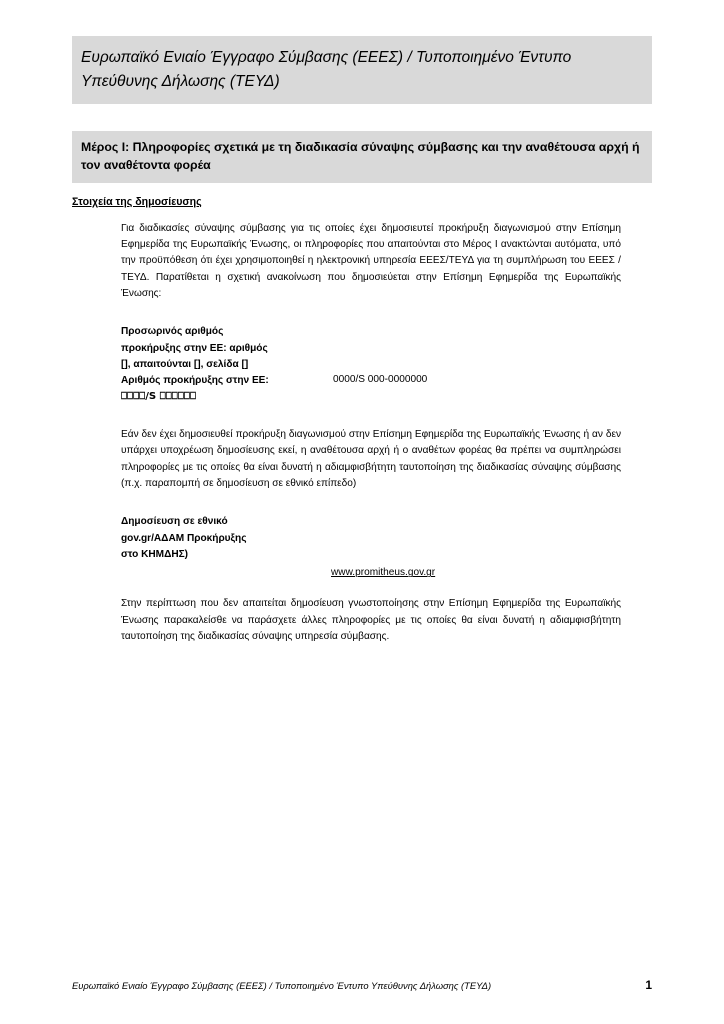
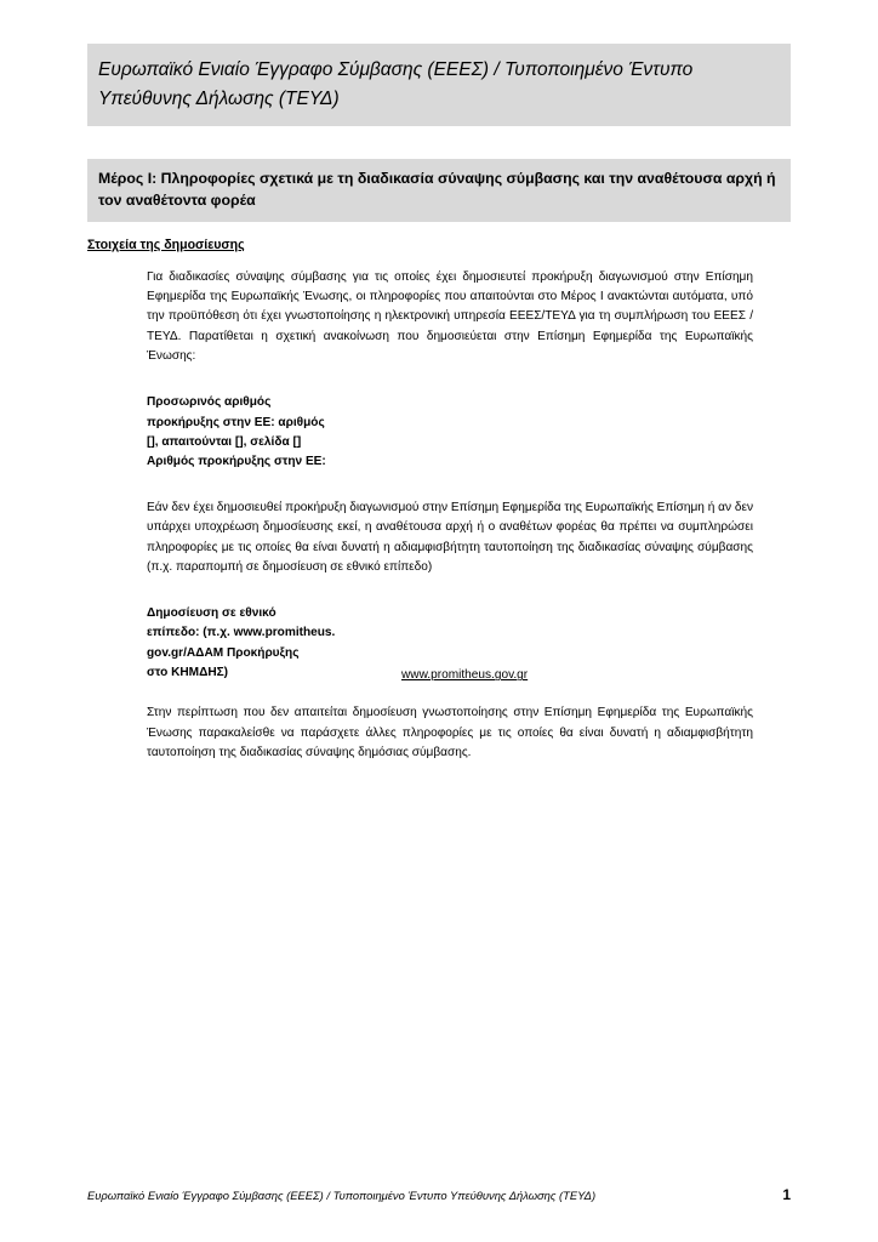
  Ευρωπαϊκό Ενιαίο Έγγραφο Σύμβασης (ΕΕΕΣ) / Τυποποιημένο Έντυπο Υπεύθυνης Δήλωσης (ΤΕΥΔ)
  Μέρος Ι: Πληροφορίες σχετικά με τη διαδικασία σύναψης σύμβασης και την αναθέτουσα αρχή ή τον αναθέτοντα φορέα
  Στοιχεία της δημοσίευσης
- Για διαδικασίες σύναψης σύμβασης για τις οποίες έχει δημοσιευτεί προκήρυξη διαγωνισμού στην Επίσημη Εφημερίδα της Ευρωπαϊκής Ένωσης, οι πληροφορίες που απαιτούνται στο Μέρος Ι ανακτώνται αυτόματα, υπό την προϋπόθεση ότι έχει χρησιμοποιηθεί η ηλεκτρονική υπηρεσία ΕΕΕΣ/ΤΕΥΔ για τη συμπλήρωση του ΕΕΕΣ /ΤΕΥΔ. Παρατίθεται η σχετική ανακοίνωση που δημοσιεύεται στην Επίσημη Εφημερίδα της Ευρωπαϊκής Ένωσης:
+ Για διαδικασίες σύναψης σύμβασης για τις οποίες έχει δημοσιευτεί προκήρυξη διαγωνισμού στην Επίσημη Εφημερίδα της Ευρωπαϊκής Ένωσης, οι πληροφορίες που απαιτούνται στο Μέρος Ι ανακτώνται αυτόματα, υπό την προϋπόθεση ότι έχει γνωστοποίησης η ηλεκτρονική υπηρεσία ΕΕΕΣ/ΤΕΥΔ για τη συμπλήρωση του ΕΕΕΣ /ΤΕΥΔ. Παρατίθεται η σχετική ανακοίνωση που δημοσιεύεται στην Επίσημη Εφημερίδα της Ευρωπαϊκής Ένωσης:
  Προσωρινός αριθμός
  προκήρυξης στην ΕΕ: αριθμός
  [], απαιτούνται [], σελίδα []
  Αριθμός προκήρυξης στην ΕΕ:
- ⎕⎕⎕⎕/S ⎕⎕⎕⎕⎕⎕
- 0000/S 000-0000000
- Εάν δεν έχει δημοσιευθεί προκήρυξη διαγωνισμού στην Επίσημη Εφημερίδα της Ευρωπαϊκής Ένωσης ή αν δεν υπάρχει υποχρέωση δημοσίευσης εκεί, η αναθέτουσα αρχή ή ο αναθέτων φορέας θα πρέπει να συμπληρώσει πληροφορίες με τις οποίες θα είναι δυνατή η αδιαμφισβήτητη ταυτοποίηση της διαδικασίας σύναψης σύμβασης (π.χ. παραπομπή σε δημοσίευση σε εθνικό επίπεδο)
+ Εάν δεν έχει δημοσιευθεί προκήρυξη διαγωνισμού στην Επίσημη Εφημερίδα της Ευρωπαϊκής Επίσημη ή αν δεν υπάρχει υποχρέωση δημοσίευσης εκεί, η αναθέτουσα αρχή ή ο αναθέτων φορέας θα πρέπει να συμπληρώσει πληροφορίες με τις οποίες θα είναι δυνατή η αδιαμφισβήτητη ταυτοποίηση της διαδικασίας σύναψης σύμβασης (π.χ. παραπομπή σε δημοσίευση σε εθνικό επίπεδο)
  Δημοσίευση σε εθνικό
+ επίπεδο: (π.χ. www.promitheus.
  gov.gr/ΑΔΑΜ Προκήρυξης
  στο ΚΗΜΔΗΣ)
  www.promitheus.gov.gr
- Στην περίπτωση που δεν απαιτείται δημοσίευση γνωστοποίησης στην Επίσημη Εφημερίδα της Ευρωπαϊκής Ένωσης παρακαλείσθε να παράσχετε άλλες πληροφορίες με τις οποίες θα είναι δυνατή η αδιαμφισβήτητη ταυτοποίηση της διαδικασίας σύναψης υπηρεσία σύμβασης.
+ Στην περίπτωση που δεν απαιτείται δημοσίευση γνωστοποίησης στην Επίσημη Εφημερίδα της Ευρωπαϊκής Ένωσης παρακαλείσθε να παράσχετε άλλες πληροφορίες με τις οποίες θα είναι δυνατή η αδιαμφισβήτητη ταυτοποίηση της διαδικασίας σύναψης δημόσιας σύμβασης.
  Ευρωπαϊκό Ενιαίο Έγγραφο Σύμβασης (ΕΕΕΣ) / Τυποποιημένο Έντυπο Υπεύθυνης Δήλωσης (ΤΕΥΔ)
  1
